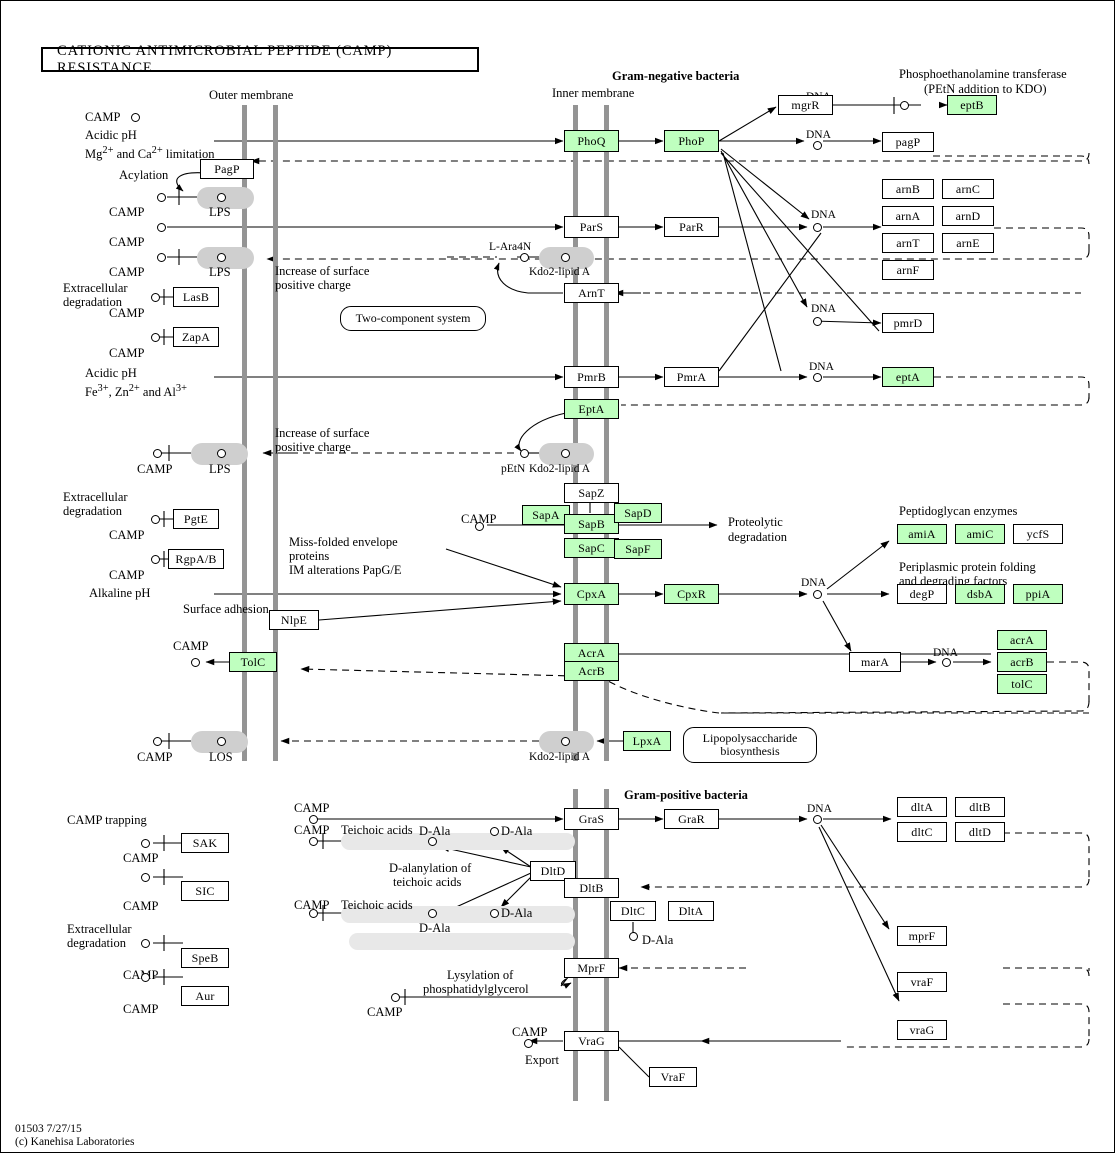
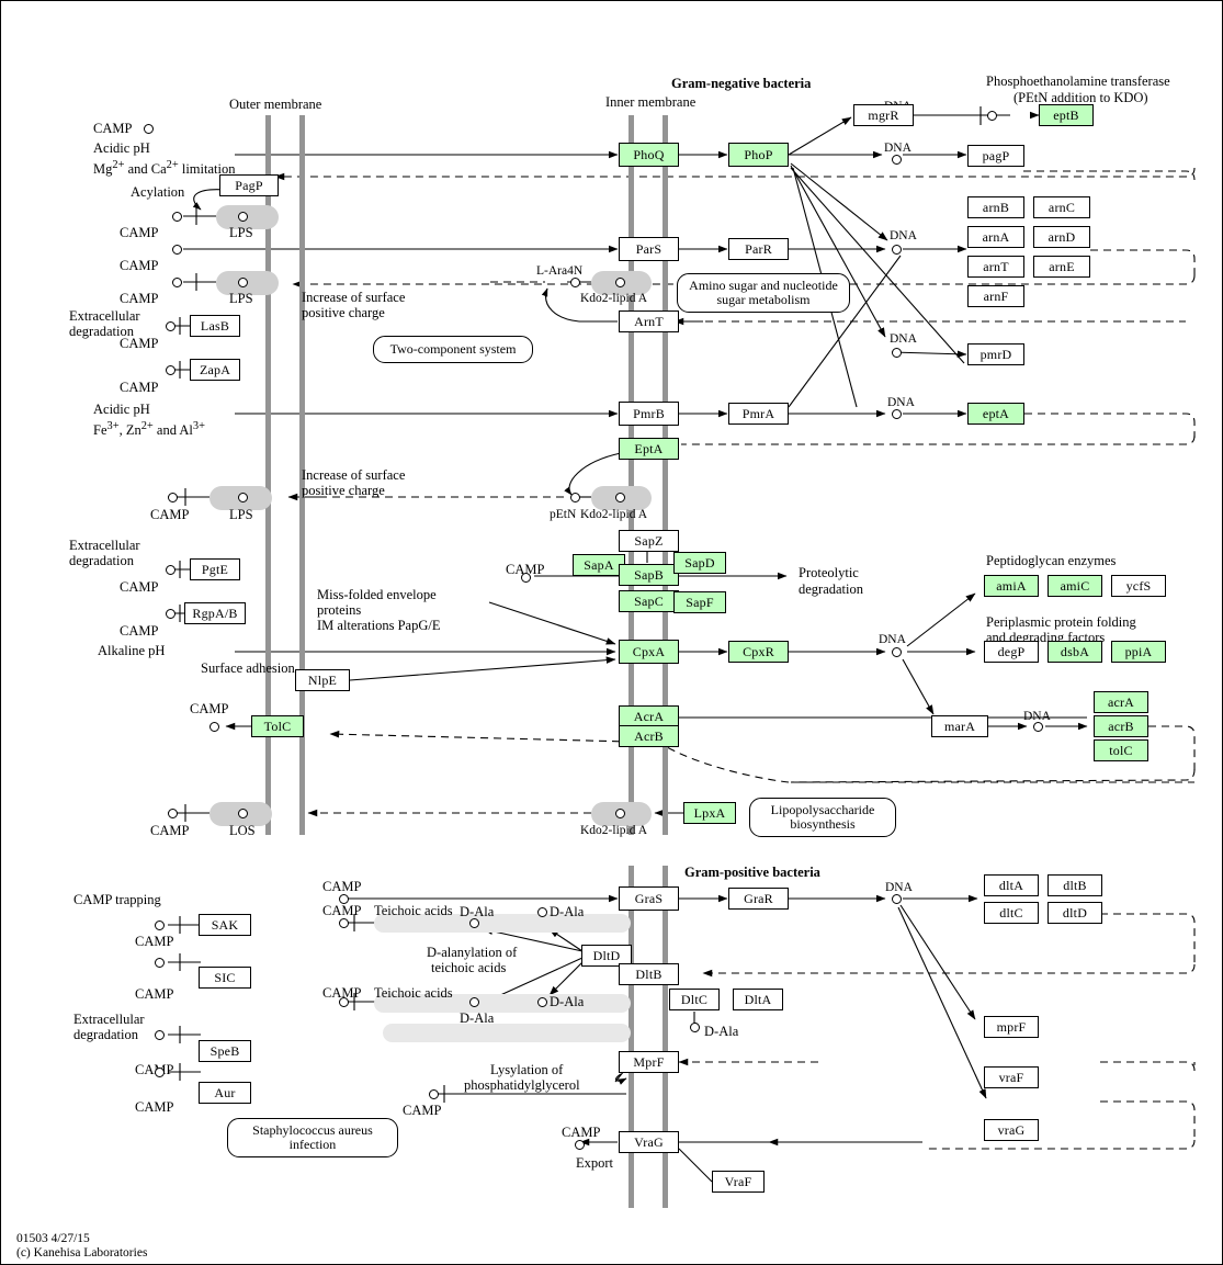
- CATIONIC ANTIMICROBIAL PEPTIDE (CAMP) RESISTANCE
  Outer membrane
  Inner membrane
  Gram-negative bacteria
  Gram-positive bacteria
  Phosphoethanolamine transferase
  (PEtN addition to KDO)
  CAMP
  Acidic pH
  Mg2+ and Ca2+ limitation
  Acylation
  CAMP
  CAMP
  CAMP
  Extracellular
  degradation
  CAMP
  CAMP
  Acidic pH
  Fe3+, Zn2+ and Al3+
  Increase of surface
  positive charge
  Increase of surface
  positive charge
  CAMP
  Extracellular
  degradation
  CAMP
  CAMP
  Alkaline pH
  Surface adhesion
  CAMP
  CAMP
  LPS
  LPS
  LPS
  LOS
  Kdo2-lipid A
  L-Ara4N
  Kdo2-lipid A
  pEtN
  Kdo2-lipid A
  DNA
  DNA
  DNA
  DNA
  DNA
  DNA
  DNA
  CAMP
  Proteolytic
  degradation
  Miss-folded envelope
  proteins
  IM alterations PapG/E
  Peptidoglycan enzymes
  Periplasmic protein folding
  and degrading factors
  CAMP
  CAMP
  CAMP
  Teichoic acids
  Teichoic acids
  D-Ala
  D-Ala
  D-Ala
  D-Ala
  D-Ala
  D-alanylation of
  teichoic acids
  Lysylation of
  phosphatidylglycerol
  CAMP
  CAMP
  Export
  CAMP trapping
  CAMP
  CAMP
  Extracellular
  degradation
  CAP
  CAMP
+ Amino sugar and nucleotide
+ sugar metabolism
  Two-component system
  Lipopolysaccharide
  biosynthesis
+ Staphylococcus aureus
+ infection
  PhoQ
  PhoP
  mgrR
  eptB
  pagP
  PagP
  ParS
  ParR
  arnB
  arnC
  arnA
  arnD
  arnT
  arnE
  arnF
  ArnT
  LasB
  ZapA
  PmrB
  PmrA
  pmrD
  eptA
  EptA
  PgtE
  RgpA/B
  SapZ
  SapA
  SapB
  SapC
  SapD
  SapF
  CpxA
  CpxR
  NlpE
  amiA
  amiC
  ycfS
  degP
  dsbA
  ppiA
  TolC
  AcrA
  AcrB
  marA
  acrA
  acrB
  tolC
  LpxA
  GraS
  GraR
  dltA
  dltB
  dltC
  dltD
  DltD
  DltB
  DltC
  DltA
  mprF
  MprF
  vraF
  vraG
  VraG
  VraF
  SAK
  SIC
  SpeB
  Aur
- 01503 7/27/15
+ 01503 4/27/15
  (c) Kanehisa Laboratories
